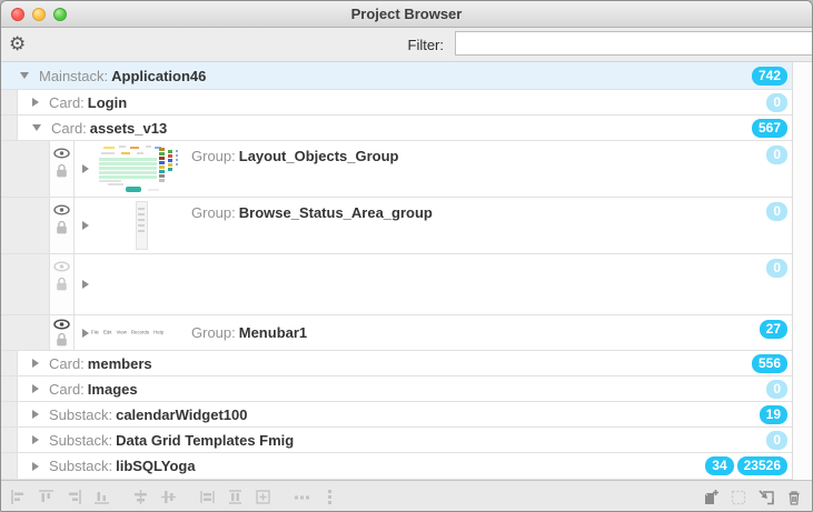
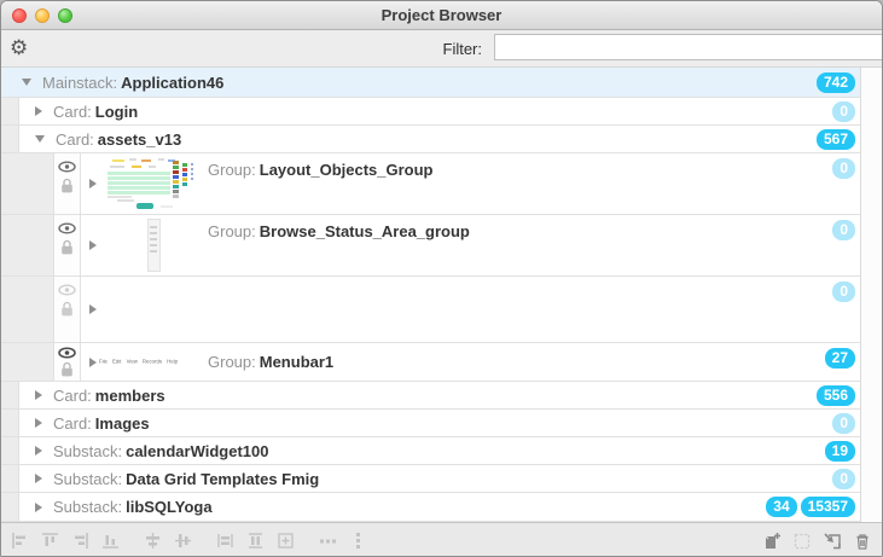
  Project Browser
  ⚙
  Filter:
  Mainstack: Application46
  742
  Card: Login
  0
  Card: assets_v13
  567
  Group: Layout_Objects_Group
  0
  Group: Browse_Status_Area_group
  0
  0
  Group: Menubar1
  27
  Card: members
  556
  Card: Images
  0
  Substack: calendarWidget100
  19
  Substack: Data Grid Templates Fmig
  0
  Substack: libSQLYoga
  34
- 23526
+ 15357
